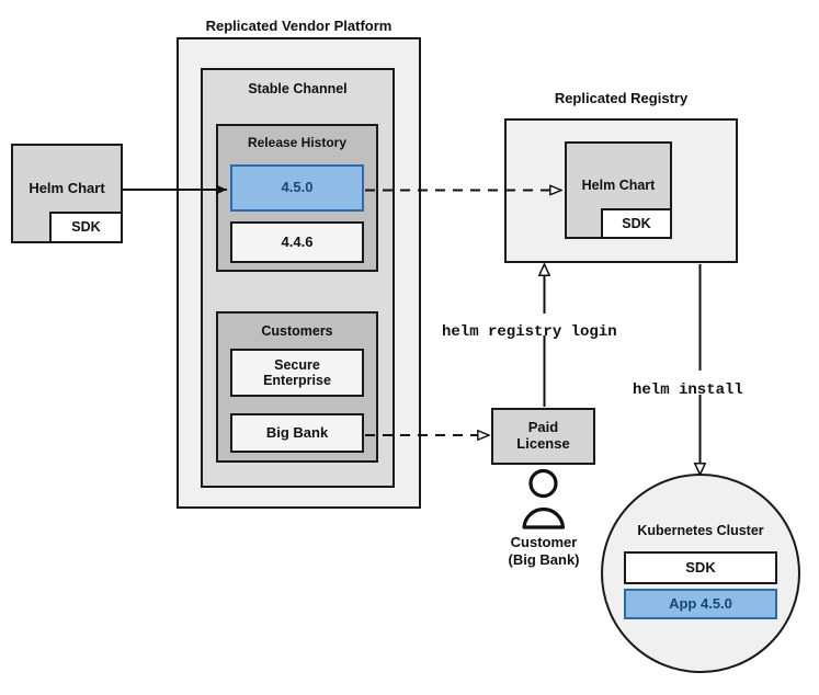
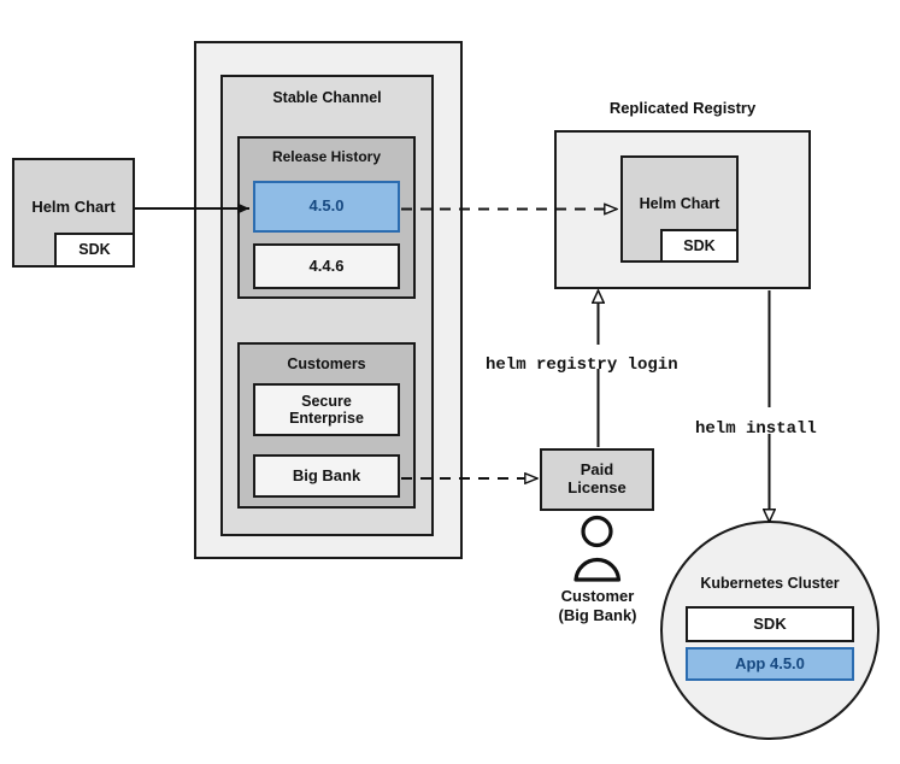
- Replicated Vendor Platform
  Stable Channel
  Release History
  4.5.0
  4.4.6
  Customers
  Secure
  Enterprise
  Big Bank
  Helm Chart
  SDK
  Replicated Registry
  Helm Chart
  SDK
  Paid
  License
  Customer
  (Big Bank)
  Kubernetes Cluster
  SDK
  App 4.5.0
  helm registry login
  helm install
